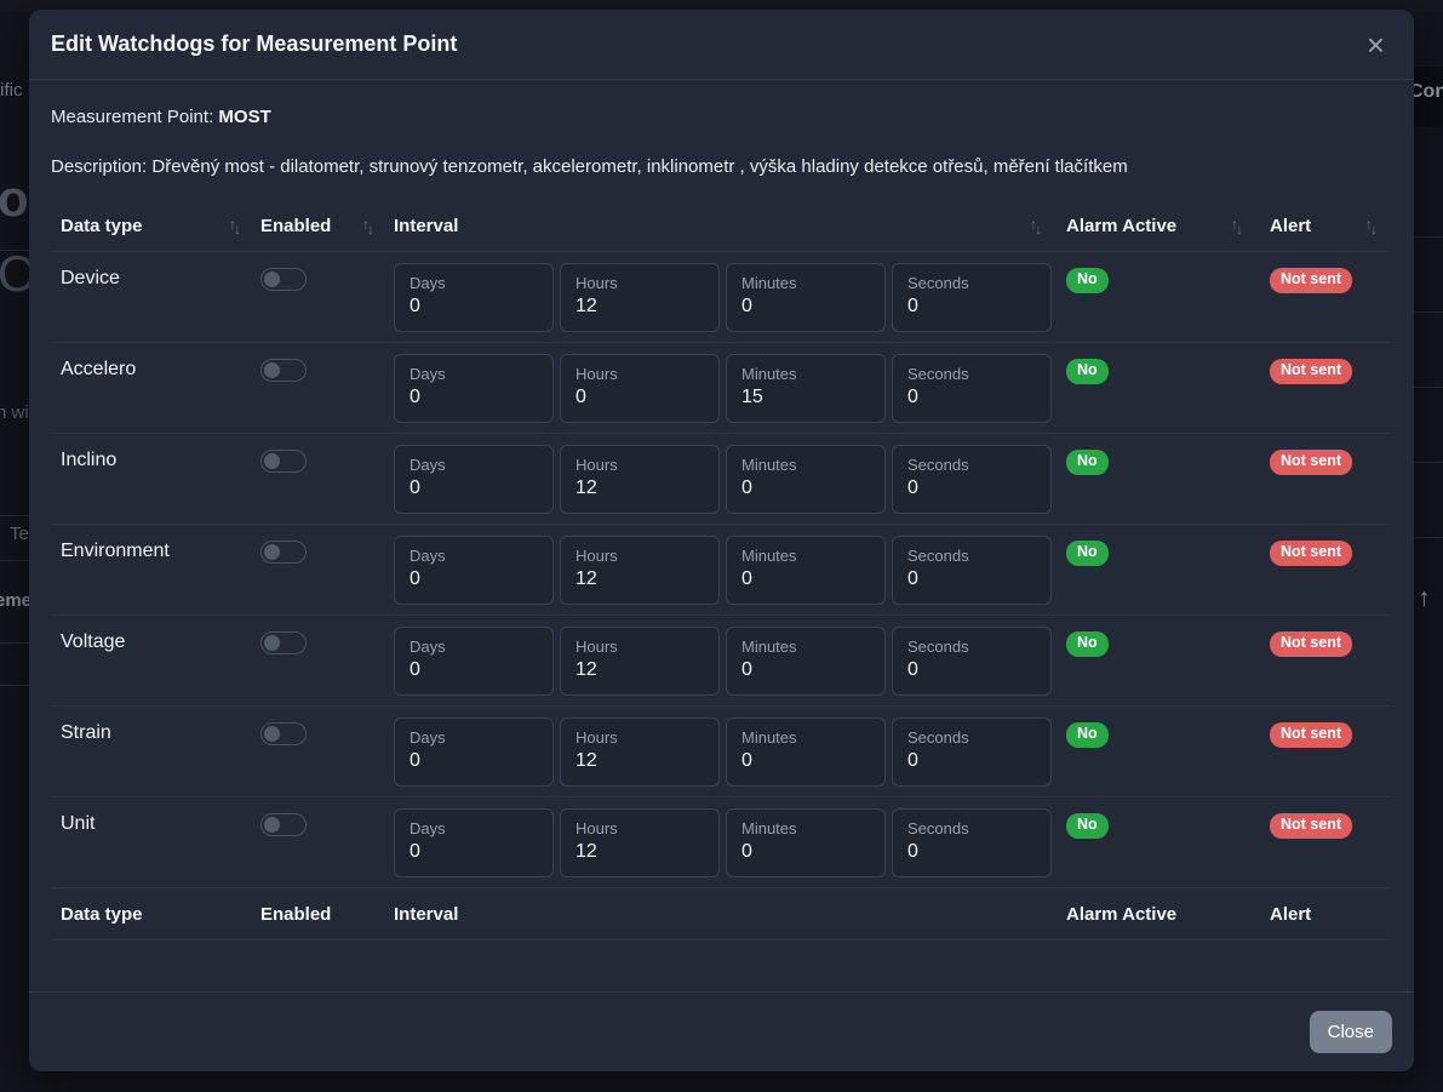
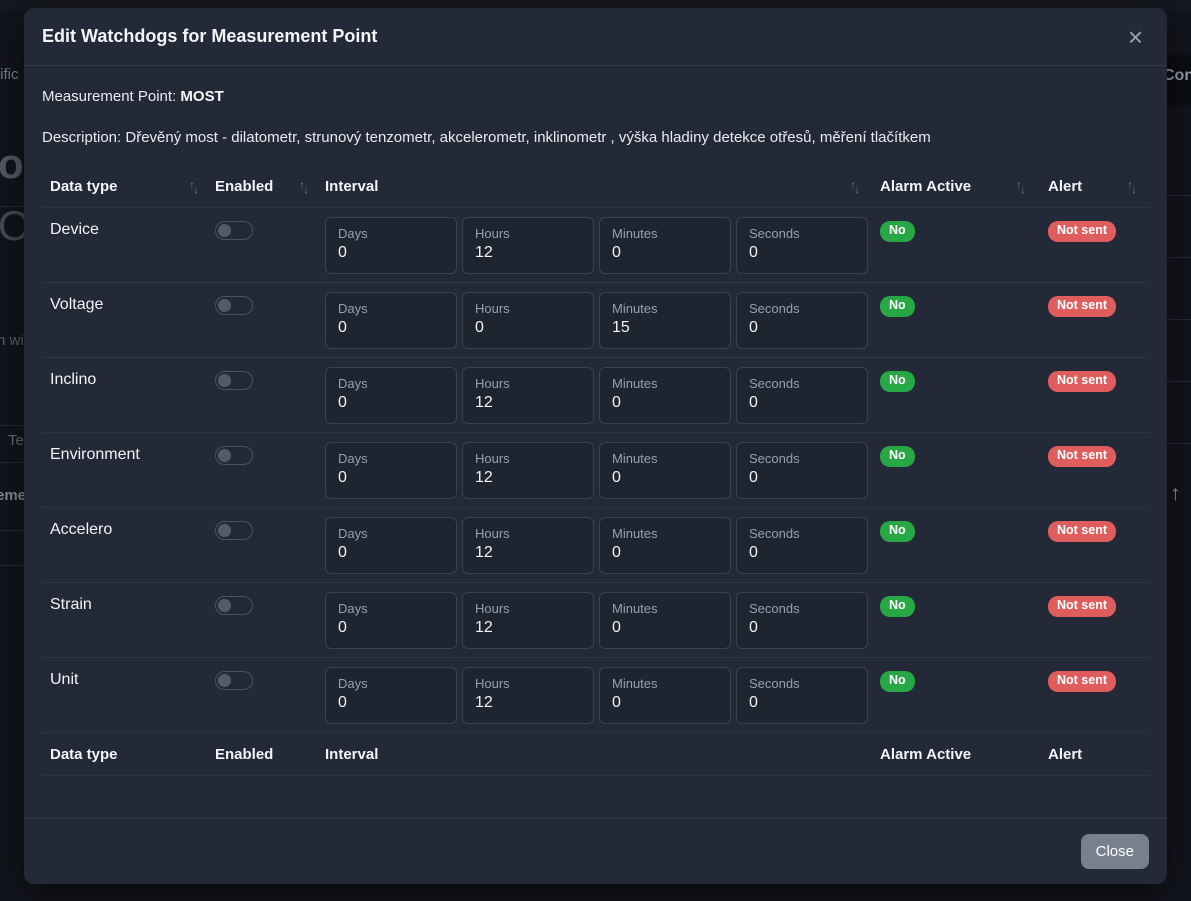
  ific
  O
  n wi
  eme
  Con
  ↑
  Edit Watchdogs for Measurement Point
  ×
  Measurement Point: MOST
  Description: Dřevěný most - dilatometr, strunový tenzometr, akcelerometr, inklinometr , výška hladiny detekce otřesů, měření tlačítkem
  Data type
  ↑↓
  Enabled
  ↑↓
  Interval
  ↑↓
  Alarm Active
  ↑↓
  Alert
  ↑↓
  Device
  Days
  0
  Hours
  12
  Minutes
  0
  Seconds
  0
  No
  Not sent
- Accelero
+ Voltage
  Days
  0
  Hours
  0
  Minutes
  15
  Seconds
  0
  No
  Not sent
  Inclino
  Days
  0
  Hours
  12
  Minutes
  0
  Seconds
  0
  No
  Not sent
  Environment
  Days
  0
  Hours
  12
  Minutes
  0
  Seconds
  0
  No
  Not sent
- Voltage
+ Accelero
  Days
  0
  Hours
  12
  Minutes
  0
  Seconds
  0
  No
  Not sent
  Strain
  Days
  0
  Hours
  12
  Minutes
  0
  Seconds
  0
  No
  Not sent
  Unit
  Days
  0
  Hours
  12
  Minutes
  0
  Seconds
  0
  No
  Not sent
  Data type
  Enabled
  Interval
  Alarm Active
  Alert
  Close
